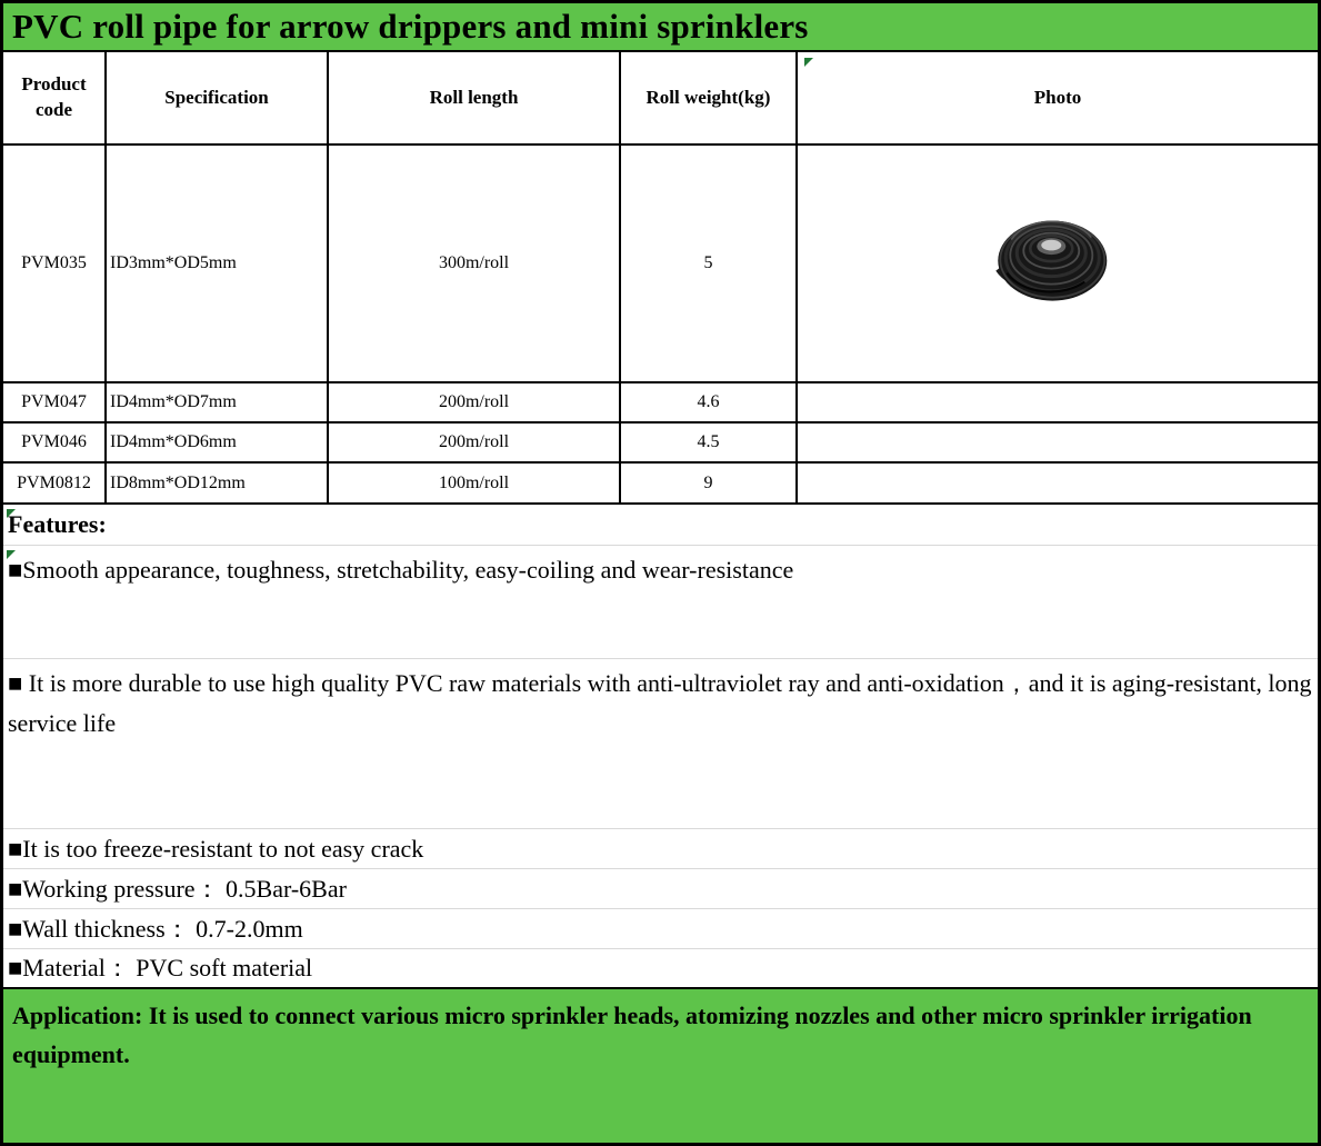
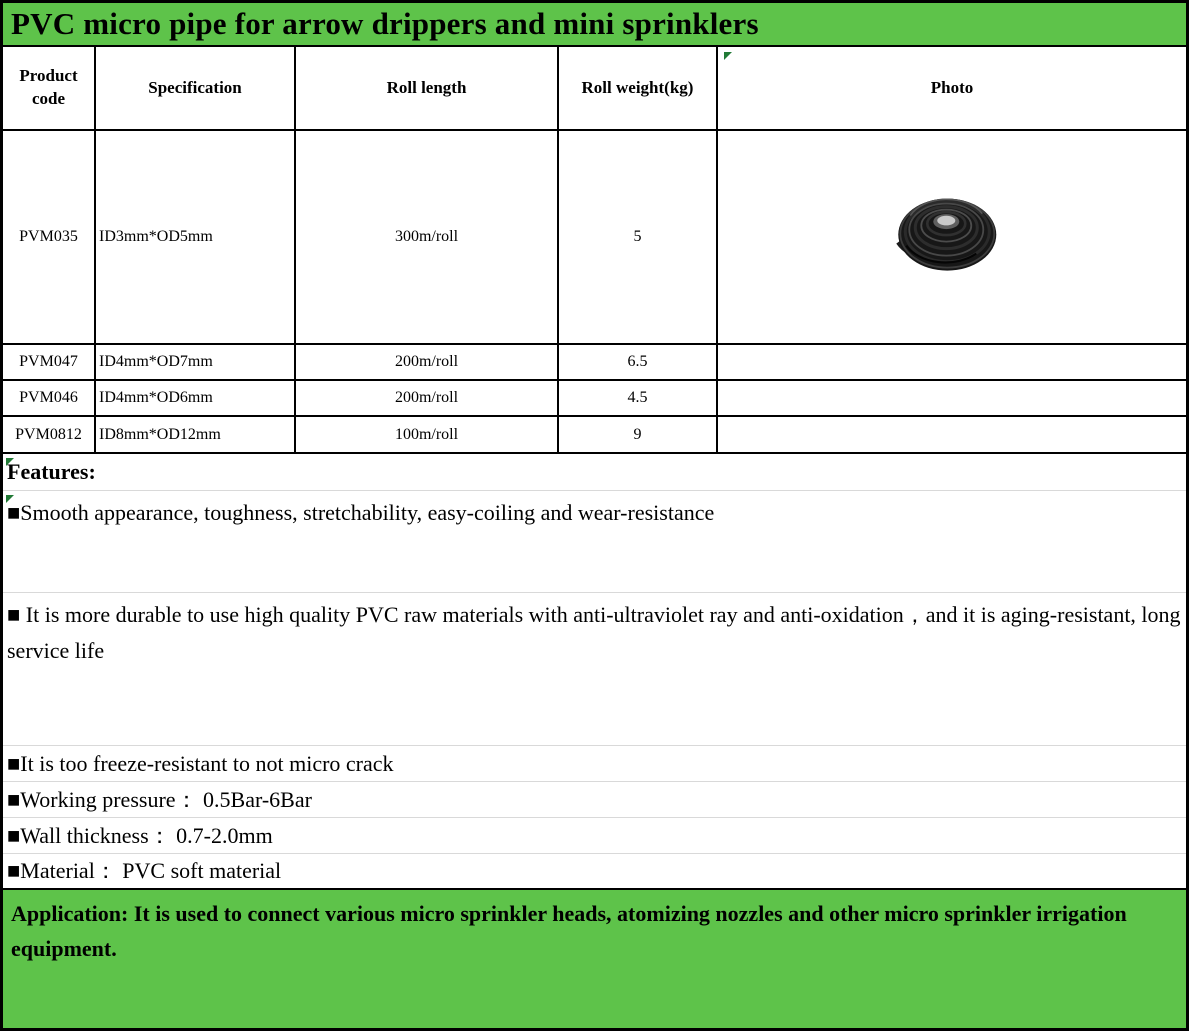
- PVC roll pipe for arrow drippers and mini sprinklers
+ PVC micro pipe for arrow drippers and mini sprinklers
  Product code
  Specification
  Roll length
  Roll weight(kg)
  Photo
  PVM035
  ID3mm*OD5mm
  300m/roll
  5
  PVM047
  ID4mm*OD7mm
  200m/roll
- 4.6
+ 6.5
  PVM046
  ID4mm*OD6mm
  200m/roll
  4.5
  PVM0812
  ID8mm*OD12mm
  100m/roll
  9
  Features:
  ■Smooth appearance, toughness, stretchability, easy-coiling and wear-resistance
  ■ It is more durable to use high quality PVC raw materials with anti-ultraviolet ray and anti-oxidation，and it is aging-resistant, long service life
- ■It is too freeze-resistant to not easy crack
+ ■It is too freeze-resistant to not micro crack
  ■Working pressure： 0.5Bar-6Bar
  ■Wall thickness： 0.7-2.0mm
  ■Material： PVC soft material
  Application: It is used to connect various micro sprinkler heads, atomizing nozzles and other micro sprinkler irrigation equipment.
